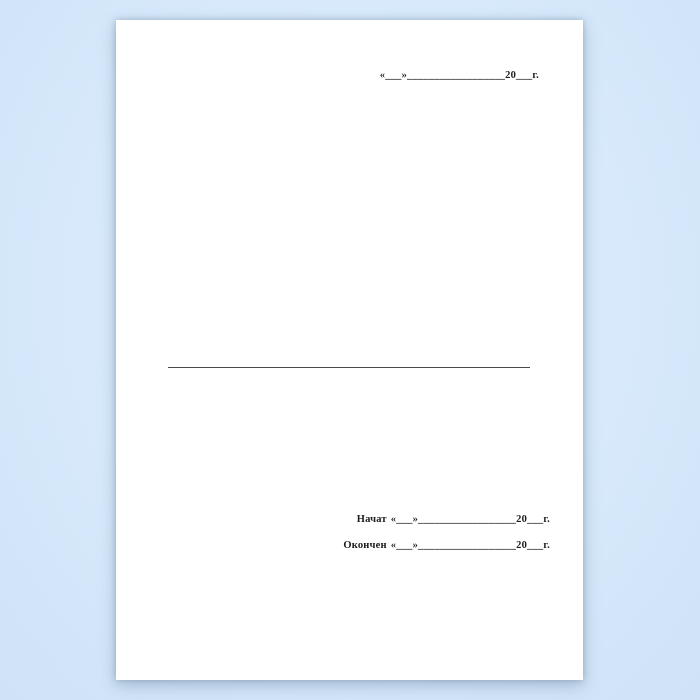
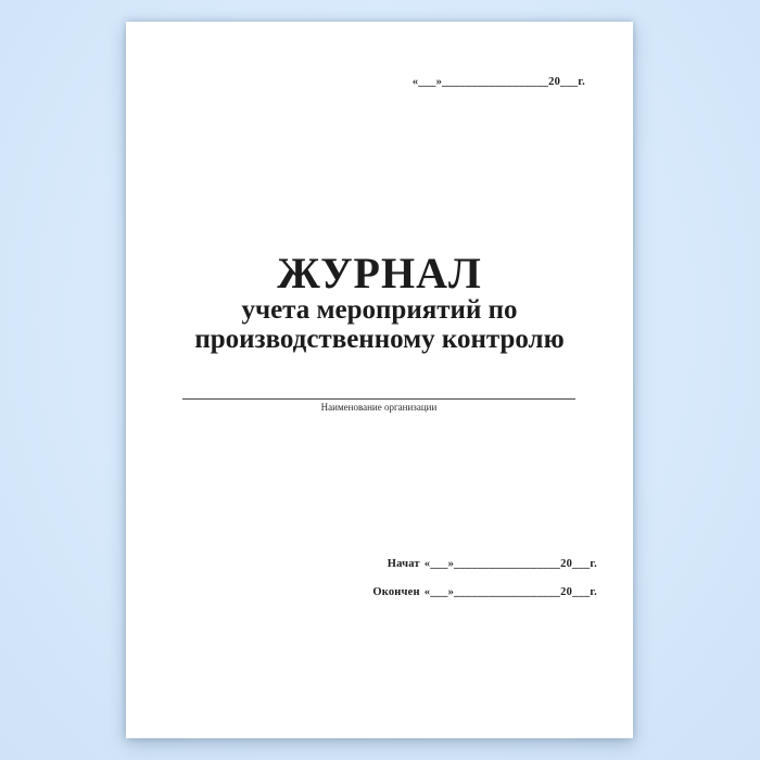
  «___»__________________20___г.
+ ЖУРНАЛ
+ учета мероприятий по
+ производственному контролю
+ Наименование организации
  Начат
  «___»__________________20___г.
  Окончен
  «___»__________________20___г.
